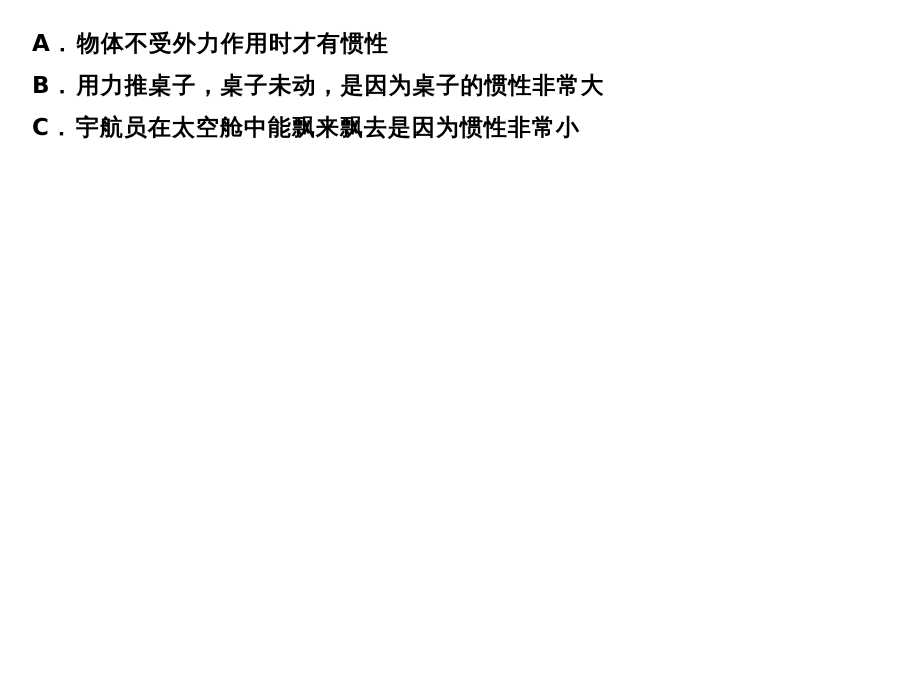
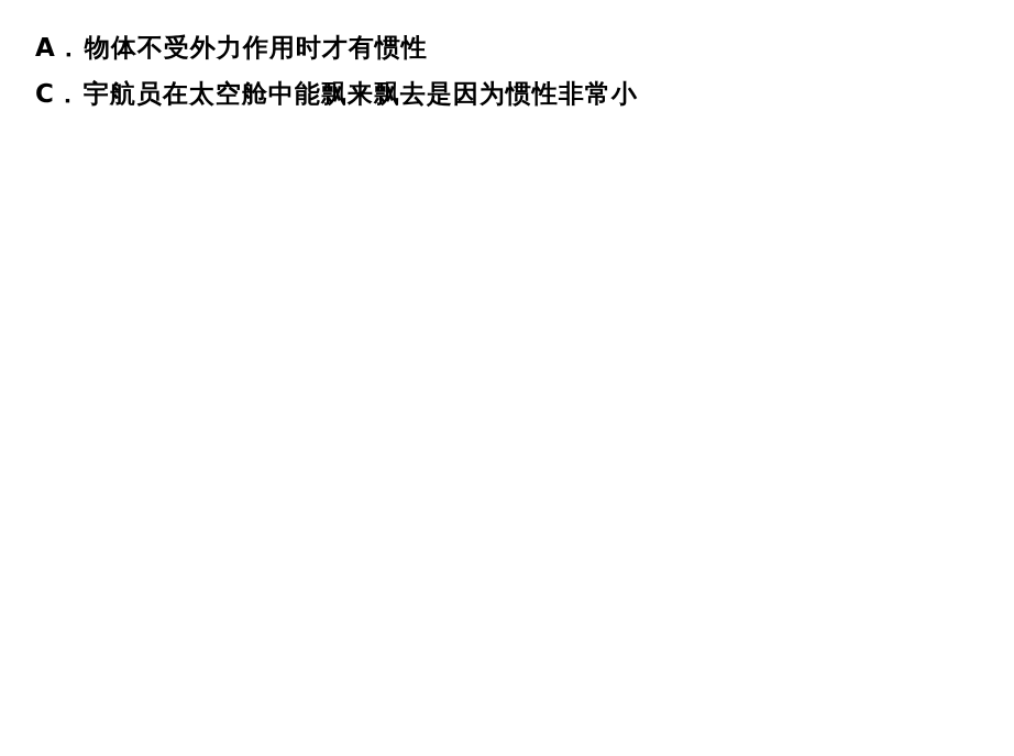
  A．物体不受外力作用时才有惯性
- B．用力推桌子，桌子未动，是因为桌子的惯性非常大
  C．宇航员在太空舱中能飘来飘去是因为惯性非常小
